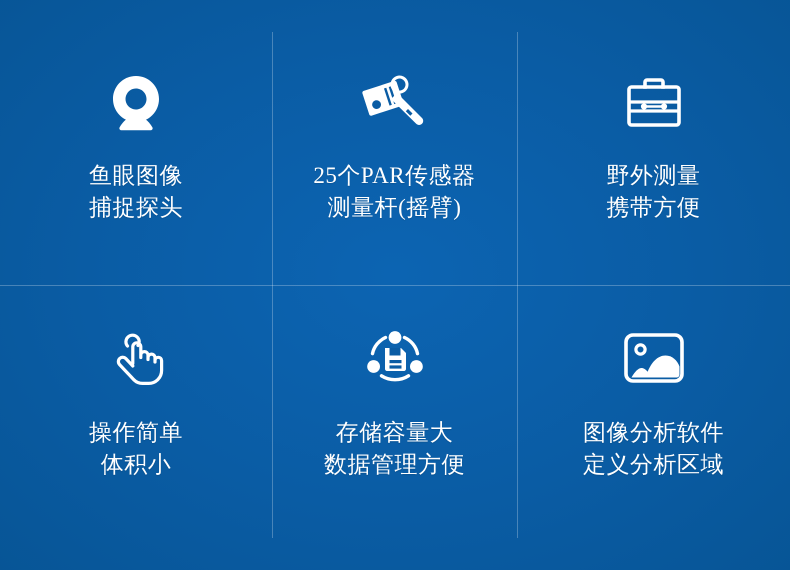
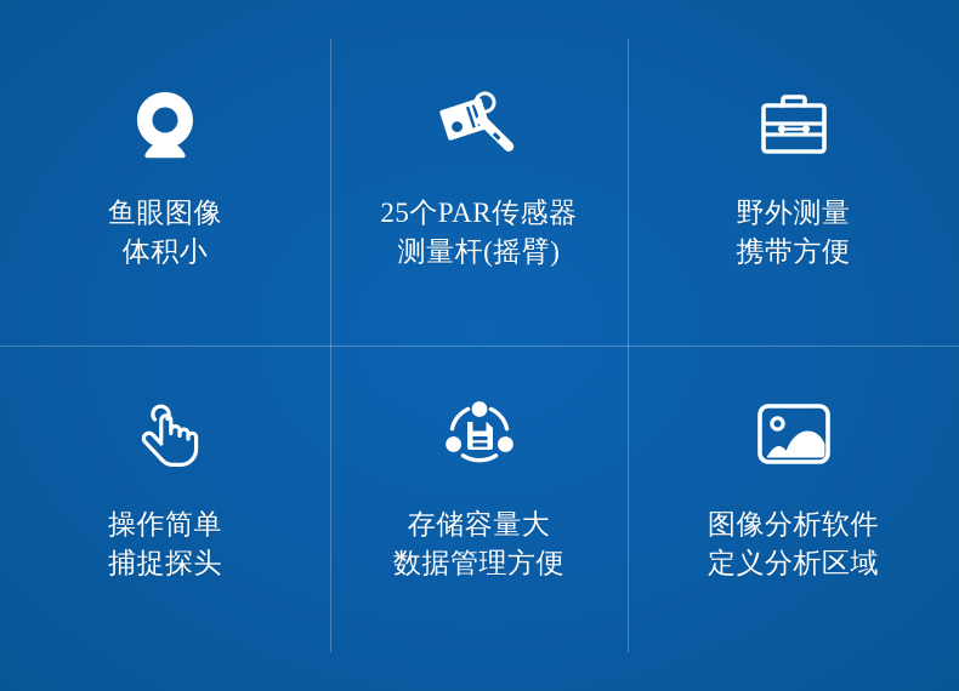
  鱼眼图像
- 捕捉探头
+ 体积小
  25个PAR传感器
  测量杆(摇臂)
  野外测量
  携带方便
  操作简单
- 体积小
+ 捕捉探头
  存储容量大
  数据管理方便
  图像分析软件
  定义分析区域
